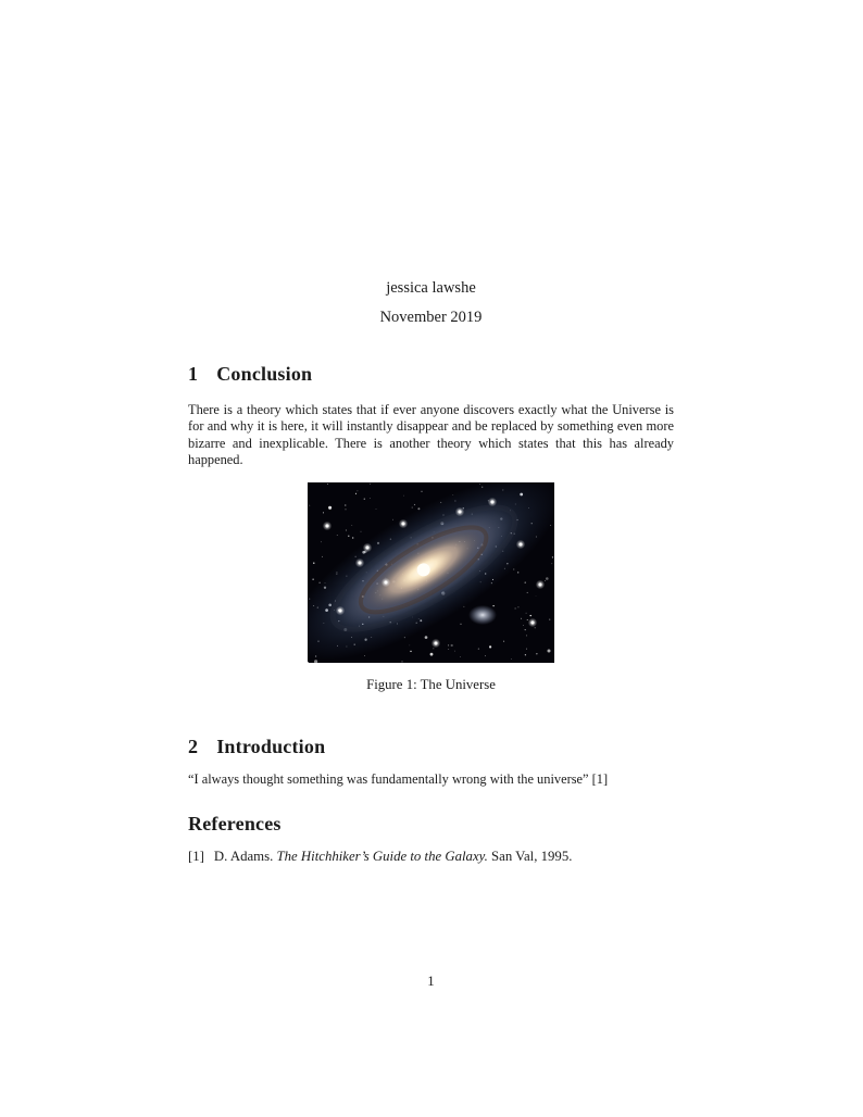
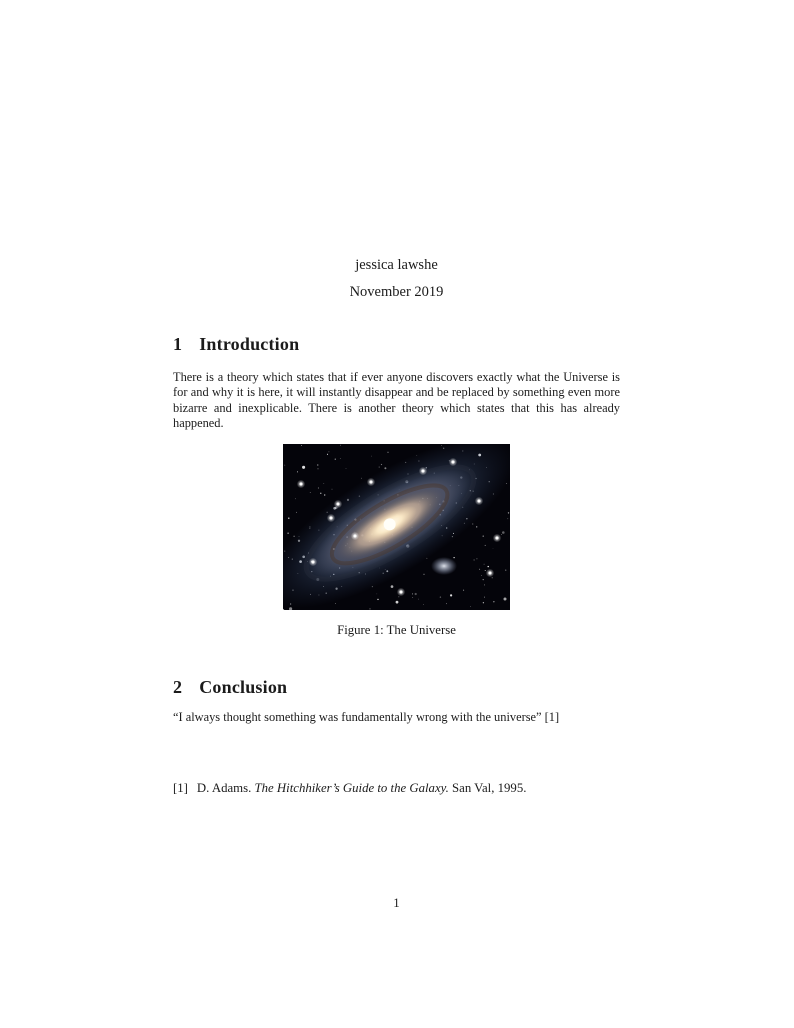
  jessica lawshe
  November 2019
- 1 Conclusion
+ 1 Introduction
  There is a theory which states that if ever anyone discovers exactly what the Universe is for and why it is here, it will instantly disappear and be replaced by something even more bizarre and inexplicable. There is another theory which states that this has already happened.
  Figure 1: The Universe
- 2 Introduction
+ 2 Conclusion
  “I always thought something was fundamentally wrong with the universe” [1]
- References
  [1]
  D. Adams. The Hitchhiker’s Guide to the Galaxy. San Val, 1995.
  1
